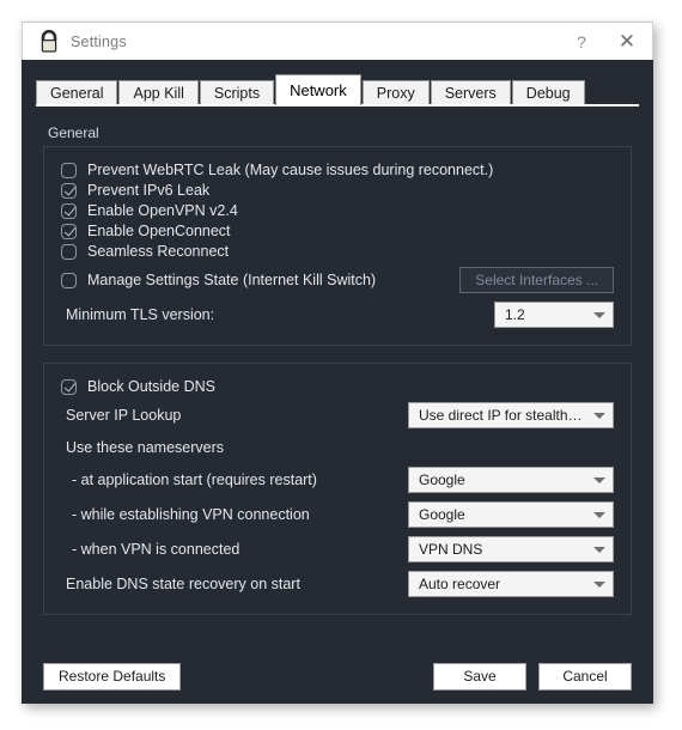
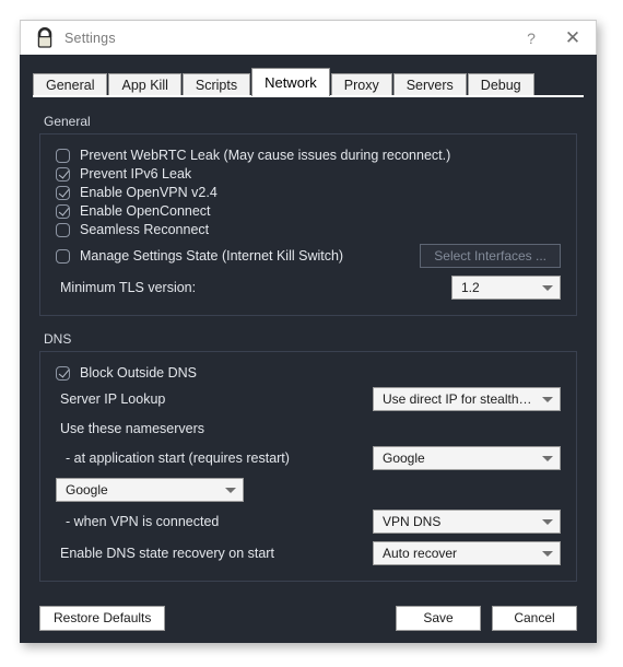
  Settings
  ?
  ✕
  General
  App Kill
  Scripts
  Network
  Proxy
  Servers
  Debug
  General
  Prevent WebRTC Leak (May cause issues during reconnect.)
  Prevent IPv6 Leak
  Enable OpenVPN v2.4
  Enable OpenConnect
  Seamless Reconnect
  Manage Settings State (Internet Kill Switch)
  Select Interfaces ...
  Minimum TLS version:
  1.2
+ DNS
  Block Outside DNS
  Server IP Lookup
  Use direct IP for stealth on
  Use these nameservers
  - at application start (requires restart)
  Google
- - while establishing VPN connection
  Google
  - when VPN is connected
  VPN DNS
  Enable DNS state recovery on start
  Auto recover
  Restore Defaults
  Save
  Cancel
